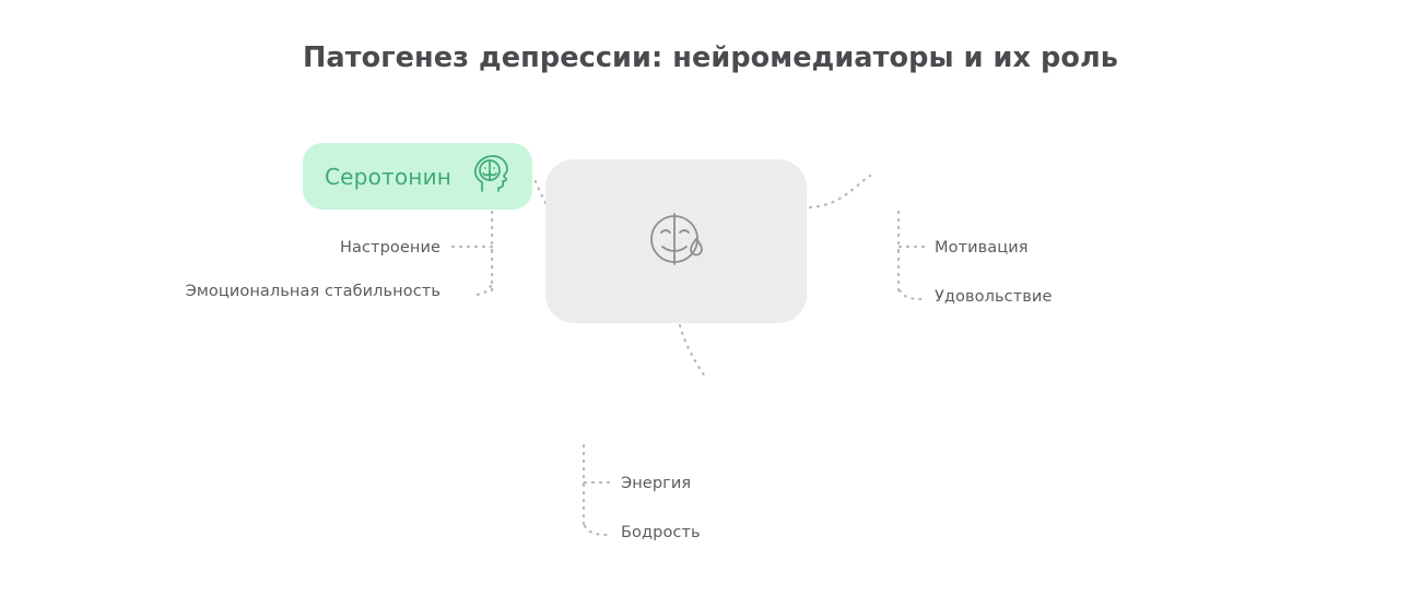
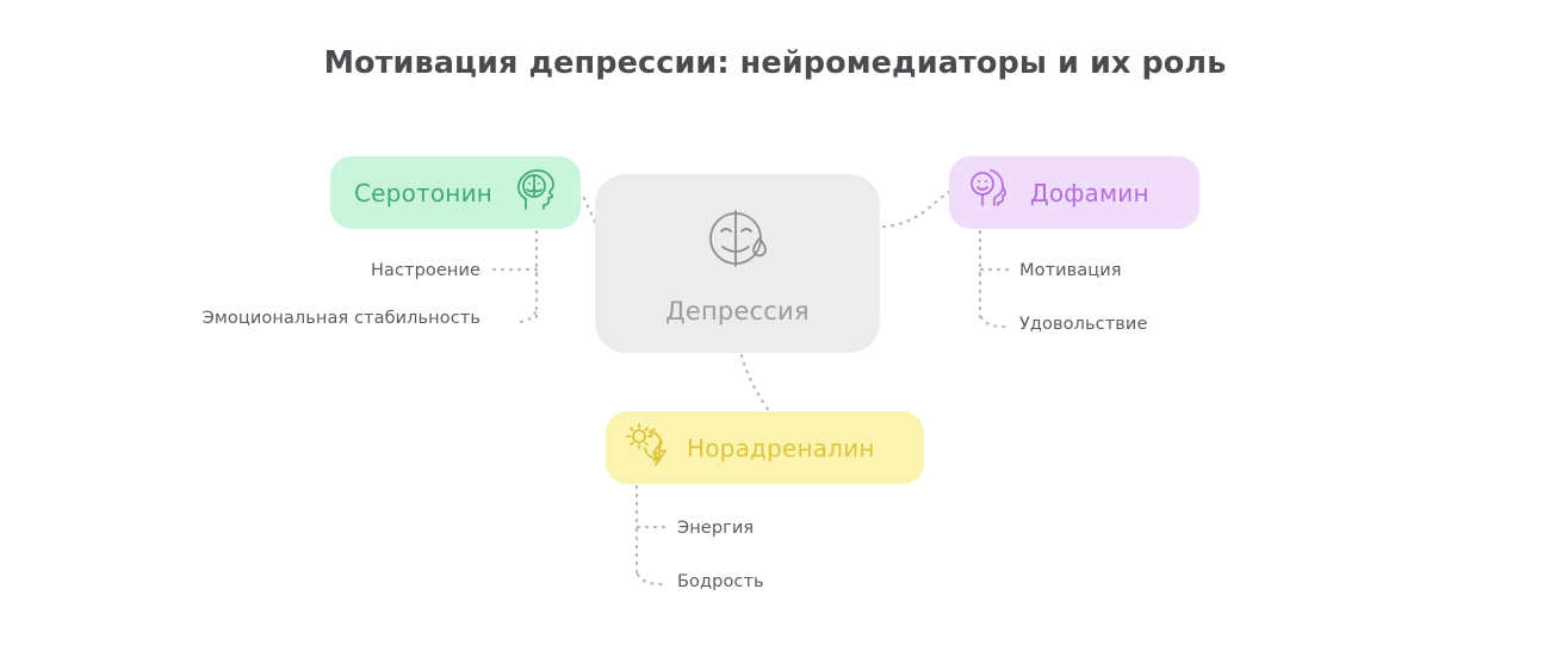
- Патогенез депрессии: нейромедиаторы и их роль
+ Мотивация депрессии: нейромедиаторы и их роль
+ Депрессия
  Серотонин
+ Дофамин
+ Норадреналин
  Настроение
  Эмоциональная стабильность
  Мотивация
  Удовольствие
  Энергия
  Бодрость
